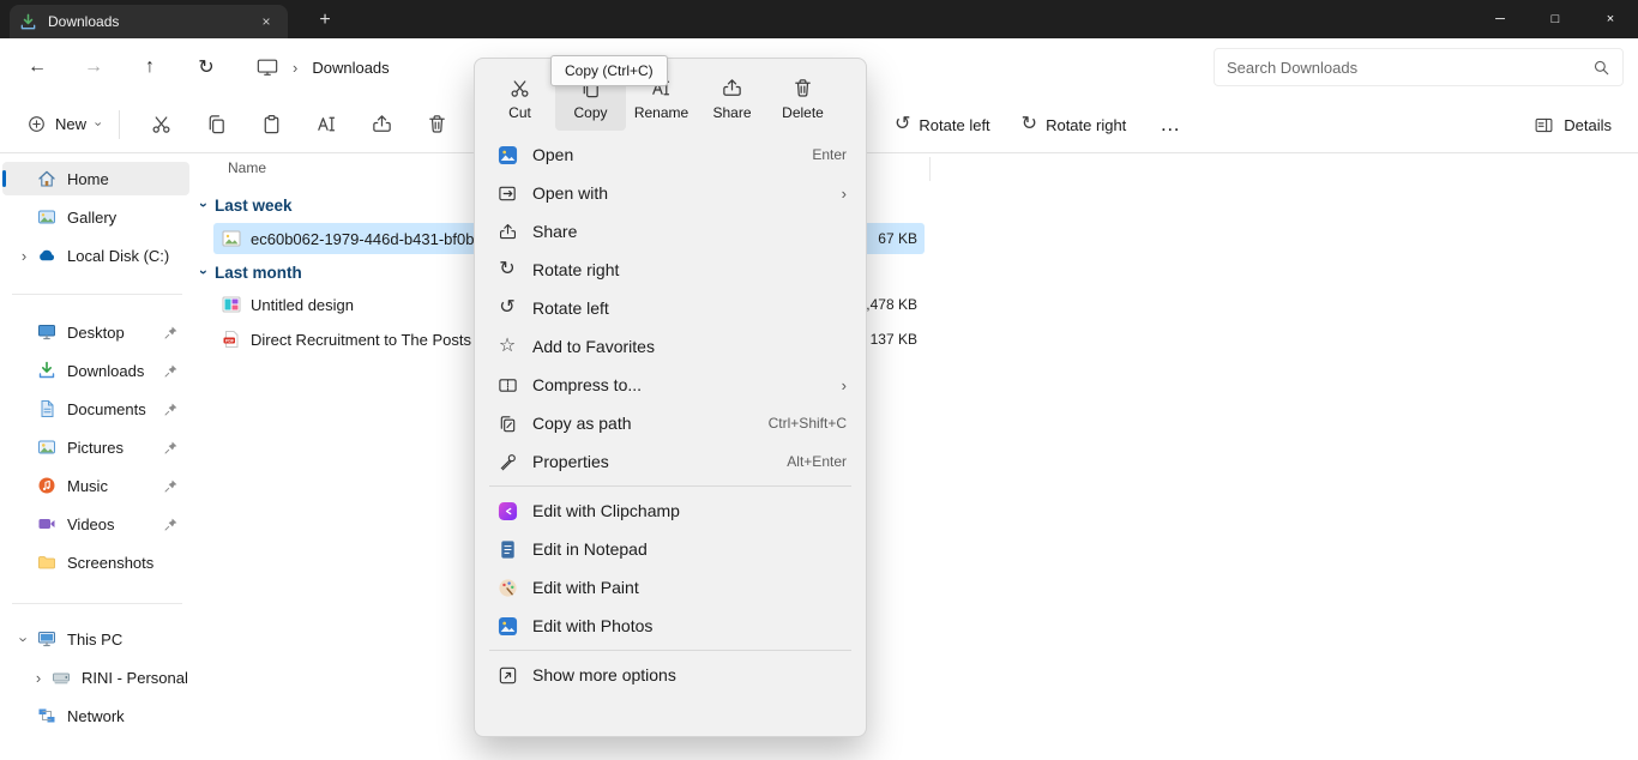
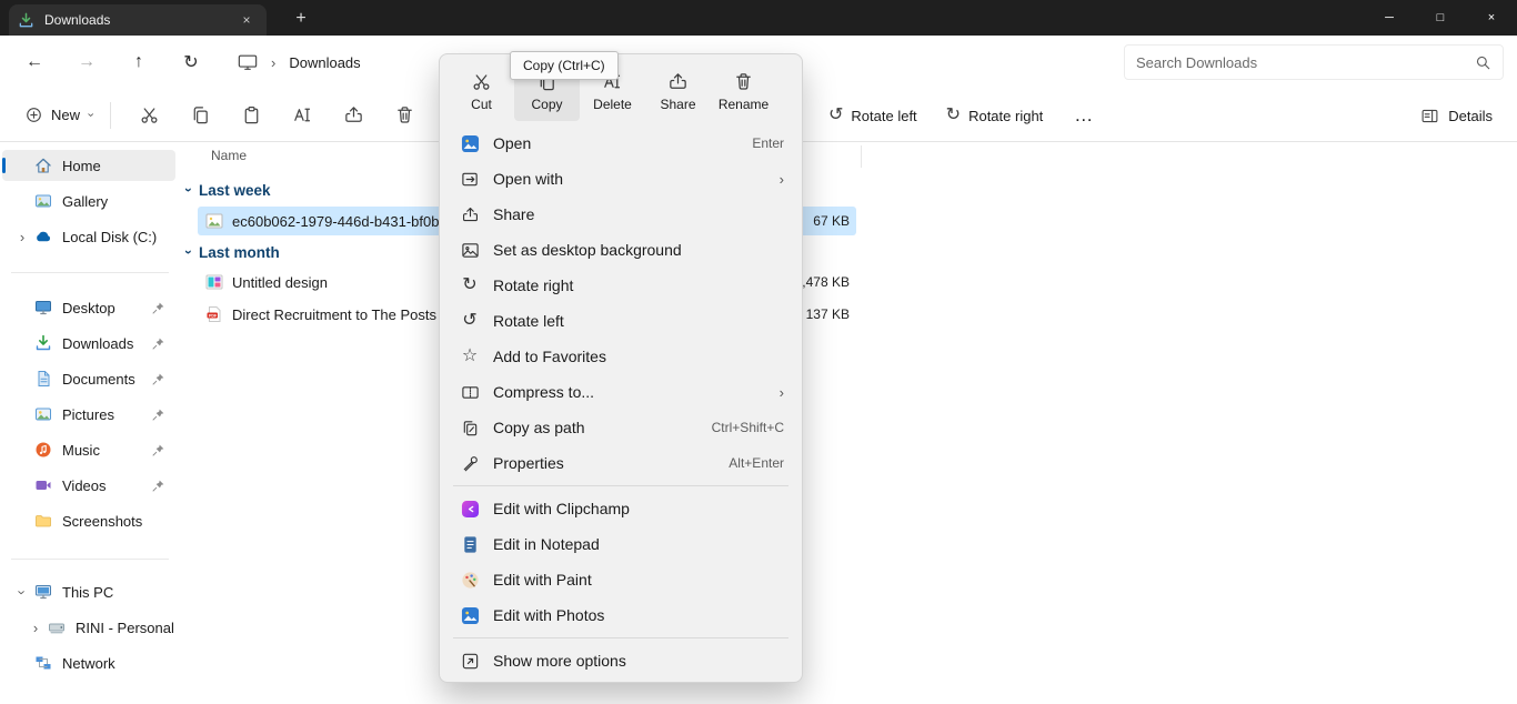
  Downloads
  ×
  +
  ─
  □
  ×
  ←
  →
  ↑
  ↻
  ›
  Downloads
  Search Downloads
  New
  ↺
  Rotate left
  ↻
  Rotate right
  …
  Details
  Home
  Gallery
  ›
  Local Disk (C:)
  Desktop
  Downloads
  Documents
  Pictures
  Music
  Videos
  Screenshots
  This PC
  ›
  RINI - Personal
  Network
  Name
  Last week
  ec60b062-1979-446d-b431-bf0b
  67 KB
  Last month
  Untitled design
  ,478 KB
  Direct Recruitment to The Posts
  137 KB
  Cut
  Copy
- Rename
+ Delete
  Share
- Delete
+ Rename
  Open
  Enter
  Open with
  ›
  Share
+ Set as desktop background
  ↻
  Rotate right
  ↺
  Rotate left
  ☆
  Add to Favorites
  Compress to...
  ›
  Copy as path
  Ctrl+Shift+C
  Properties
  Alt+Enter
  Edit with Clipchamp
  Edit in Notepad
  Edit with Paint
  Edit with Photos
  Show more options
  Copy (Ctrl+C)
